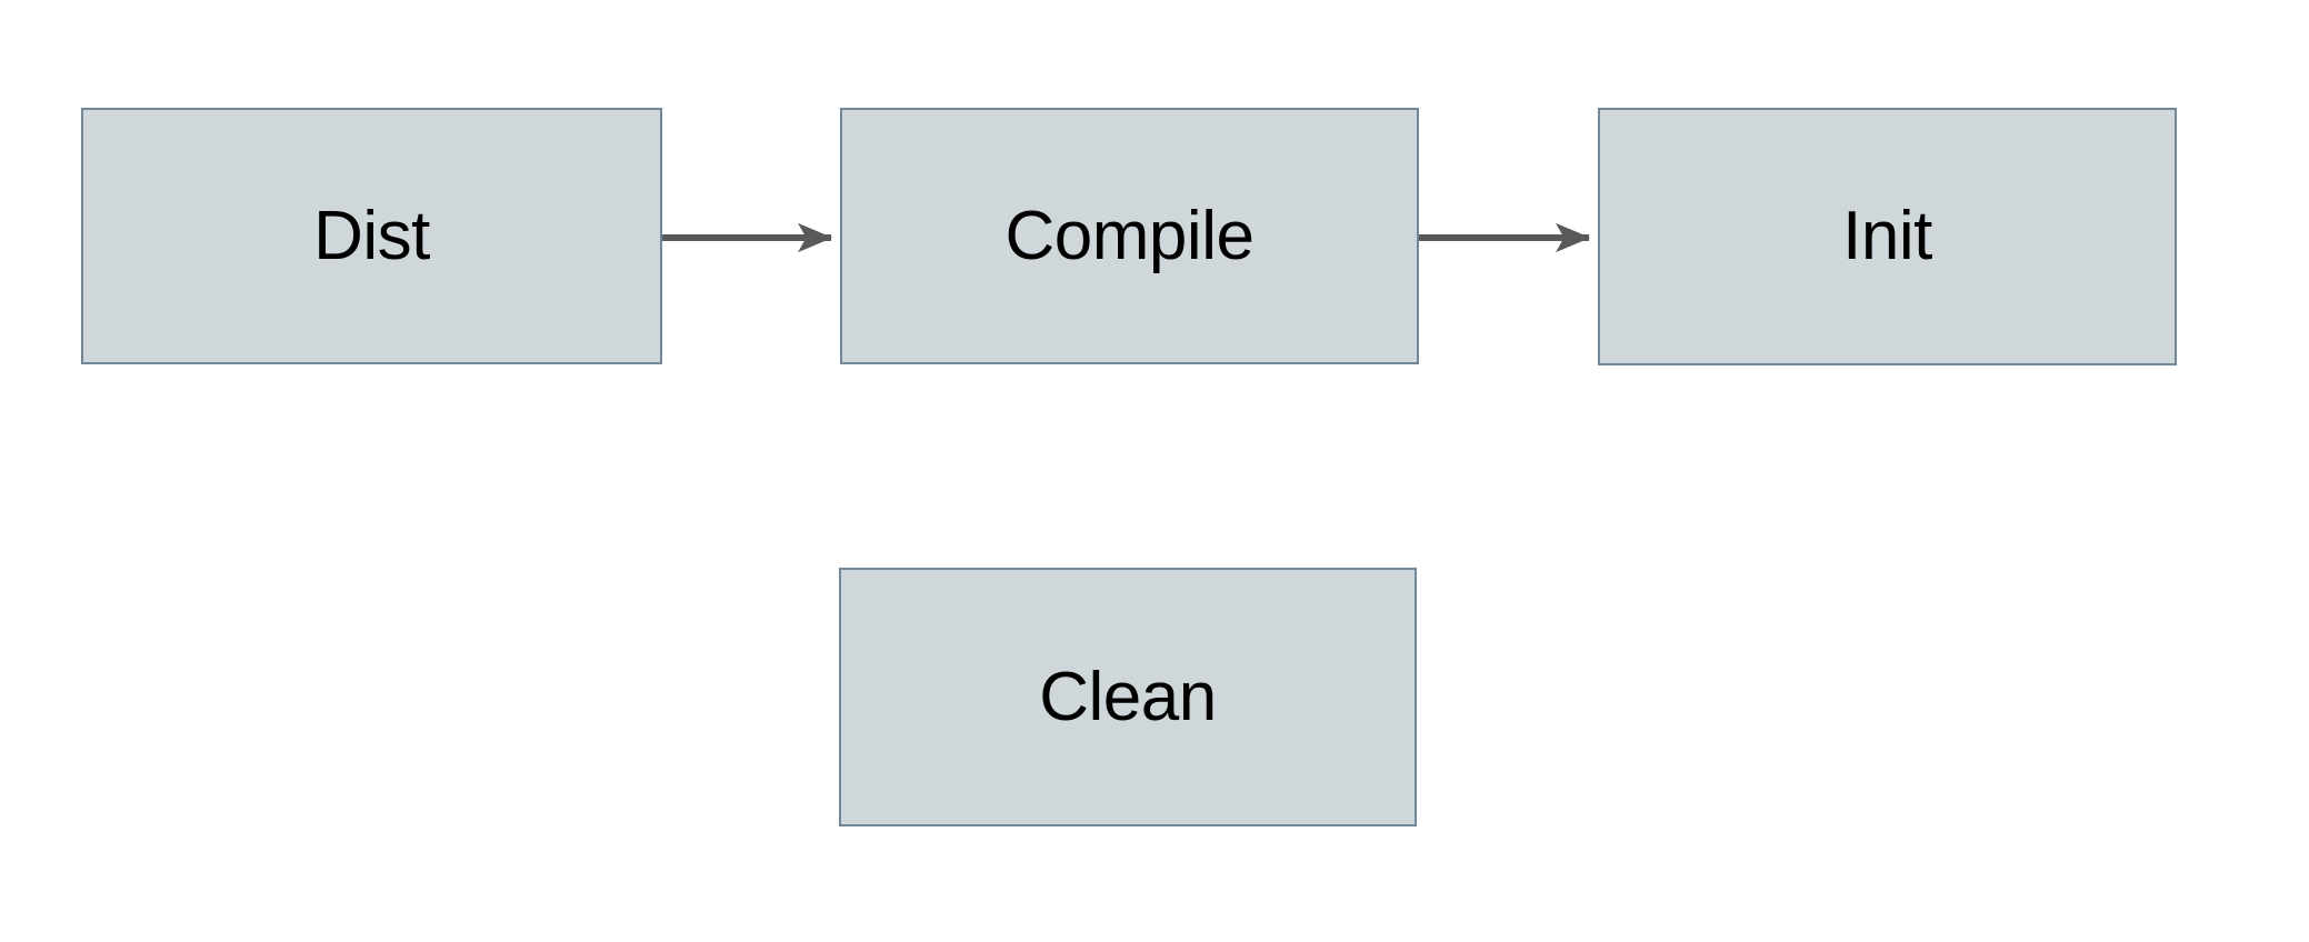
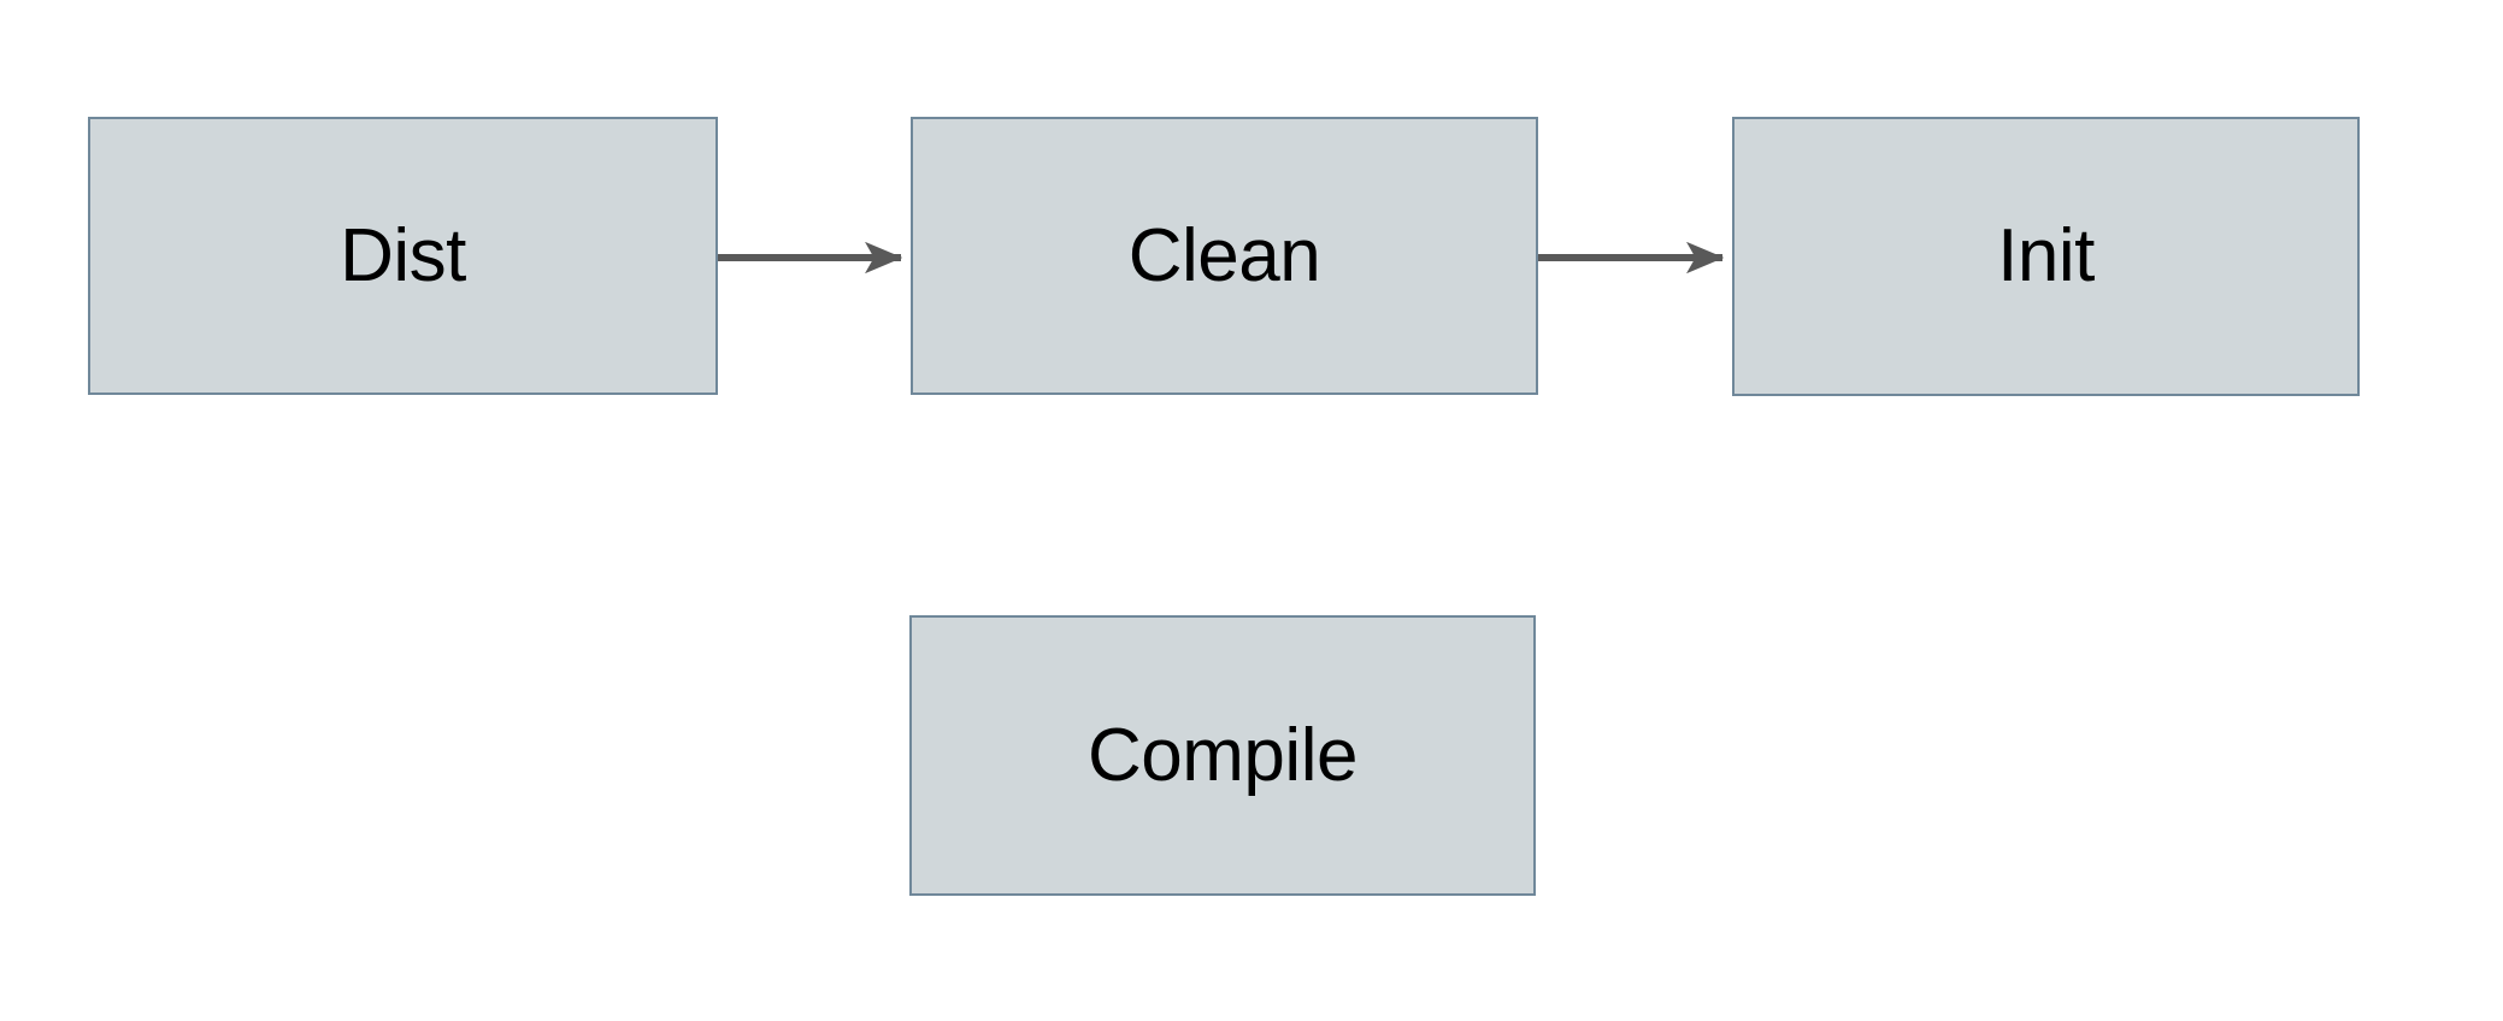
  Dist
- Compile
+ Clean
  Init
- Clean
+ Compile
